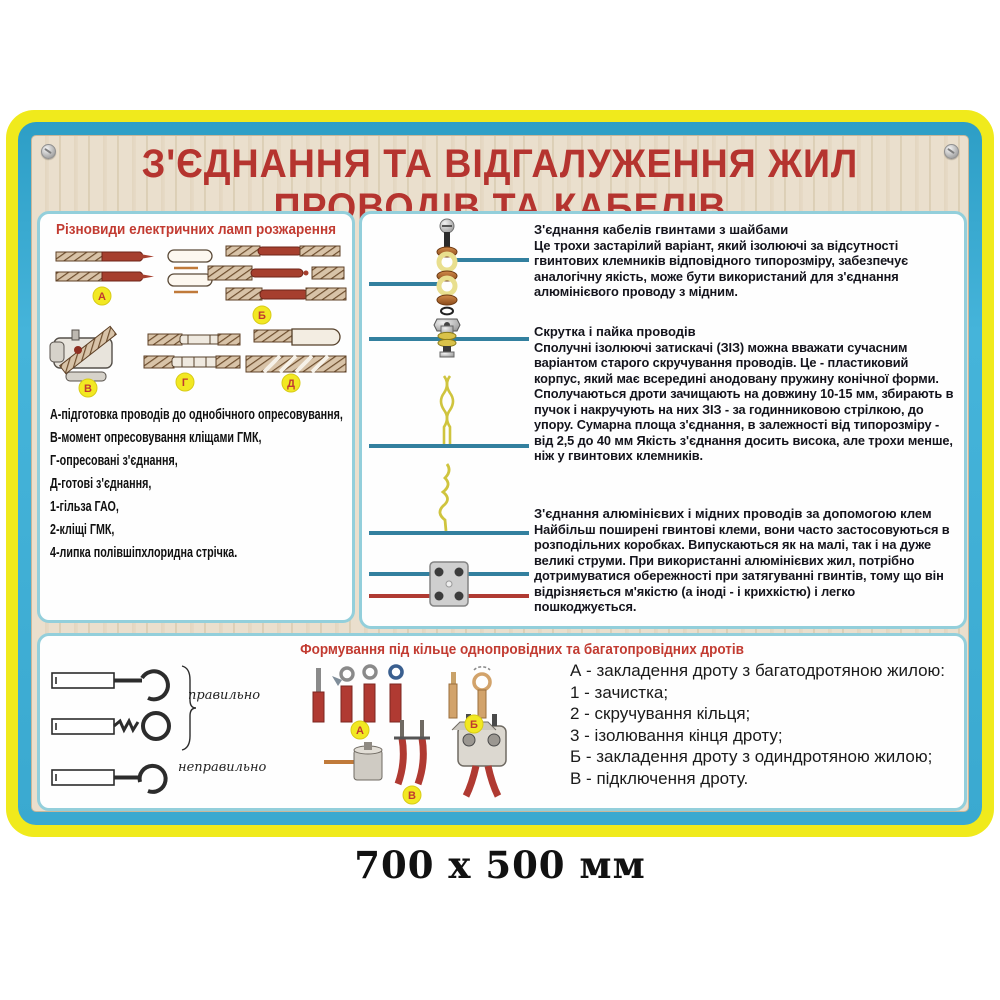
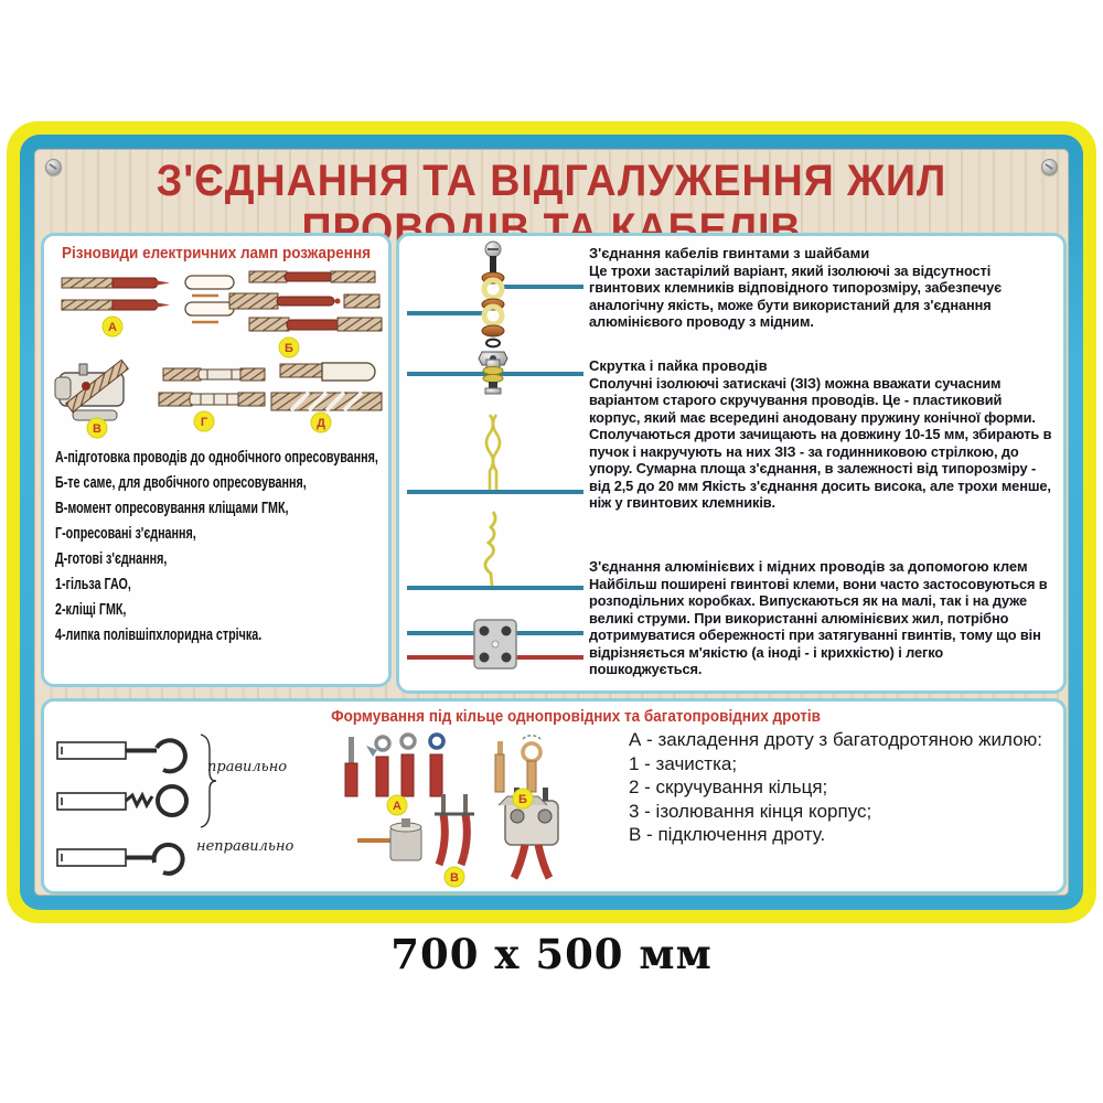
  З'ЄДНАННЯ ТА ВІДГАЛУЖЕННЯ ЖИЛ
  ПРОВОДІВ ТА КАБЕЛІВ
  Різновиди електричних ламп розжарення
  А
  Б
  В
  Г
  Д
  А-підготовка проводів до однобічного опресовування,
+ Б-те саме, для двобічного опресовування,
  В-момент опресовування кліщами ГМК,
  Г-опресовані з'єднання,
  Д-готові з'єднання,
  1-гільза ГАО,
  2-кліщі ГМК,
  4-липка полівшіпхлоридна стрічка.
  З'єднання кабелів гвинтами з шайбами
  Це трохи застарілий варіант, який ізолюючі за відсутності гвинтових клемників відповідного типорозміру, забезпечує аналогічну якість, може бути використаний для з'єднання алюмінієвого проводу з мідним.
  Скрутка і пайка проводів
- Сполучні ізолюючі затискачі (ЗІЗ) можна вважати сучасним варіантом старого скручування проводів. Це - пластиковий корпус, який має всередині анодовану пружину конічної форми. Сполучаються дроти зачищають на довжину 10-15 мм, збирають в пучок і накручують на них ЗІЗ - за годинниковою стрілкою, до упору. Сумарна площа з'єднання, в залежності від типорозміру - від 2,5 до 40 мм Якість з'єднання досить висока, але трохи менше, ніж у гвинтових клемників.
+ Сполучні ізолюючі затискачі (ЗІЗ) можна вважати сучасним варіантом старого скручування проводів. Це - пластиковий корпус, який має всередині анодовану пружину конічної форми. Сполучаються дроти зачищають на довжину 10-15 мм, збирають в пучок і накручують на них ЗІЗ - за годинниковою стрілкою, до упору. Сумарна площа з'єднання, в залежності від типорозміру - від 2,5 до 20 мм Якість з'єднання досить висока, але трохи менше, ніж у гвинтових клемників.
  З'єднання алюмінієвих і мідних проводів за допомогою клем
  Найбільш поширені гвинтові клеми, вони часто застосовуються в розподільних коробках. Випускаються як на малі, так і на дуже великі струми. При використанні алюмінієвих жил, потрібно дотримуватися обережності при затягуванні гвинтів, тому що він відрізняється м'якістю (а іноді - і крихкістю) і легко пошкоджується.
  Формування під кільце однопровідних та багатопровідних дротів
  правильно
  неправильно
  А
  Б
  В
  А - закладення дроту з багатодротяною жилою:
  1 - зачистка;
  2 - скручування кільця;
- 3 - ізолювання кінця дроту;
+ 3 - ізолювання кінця корпус;
- Б - закладення дроту з одиндротяною жилою;
  В - підключення дроту.
  700 x 500 мм
